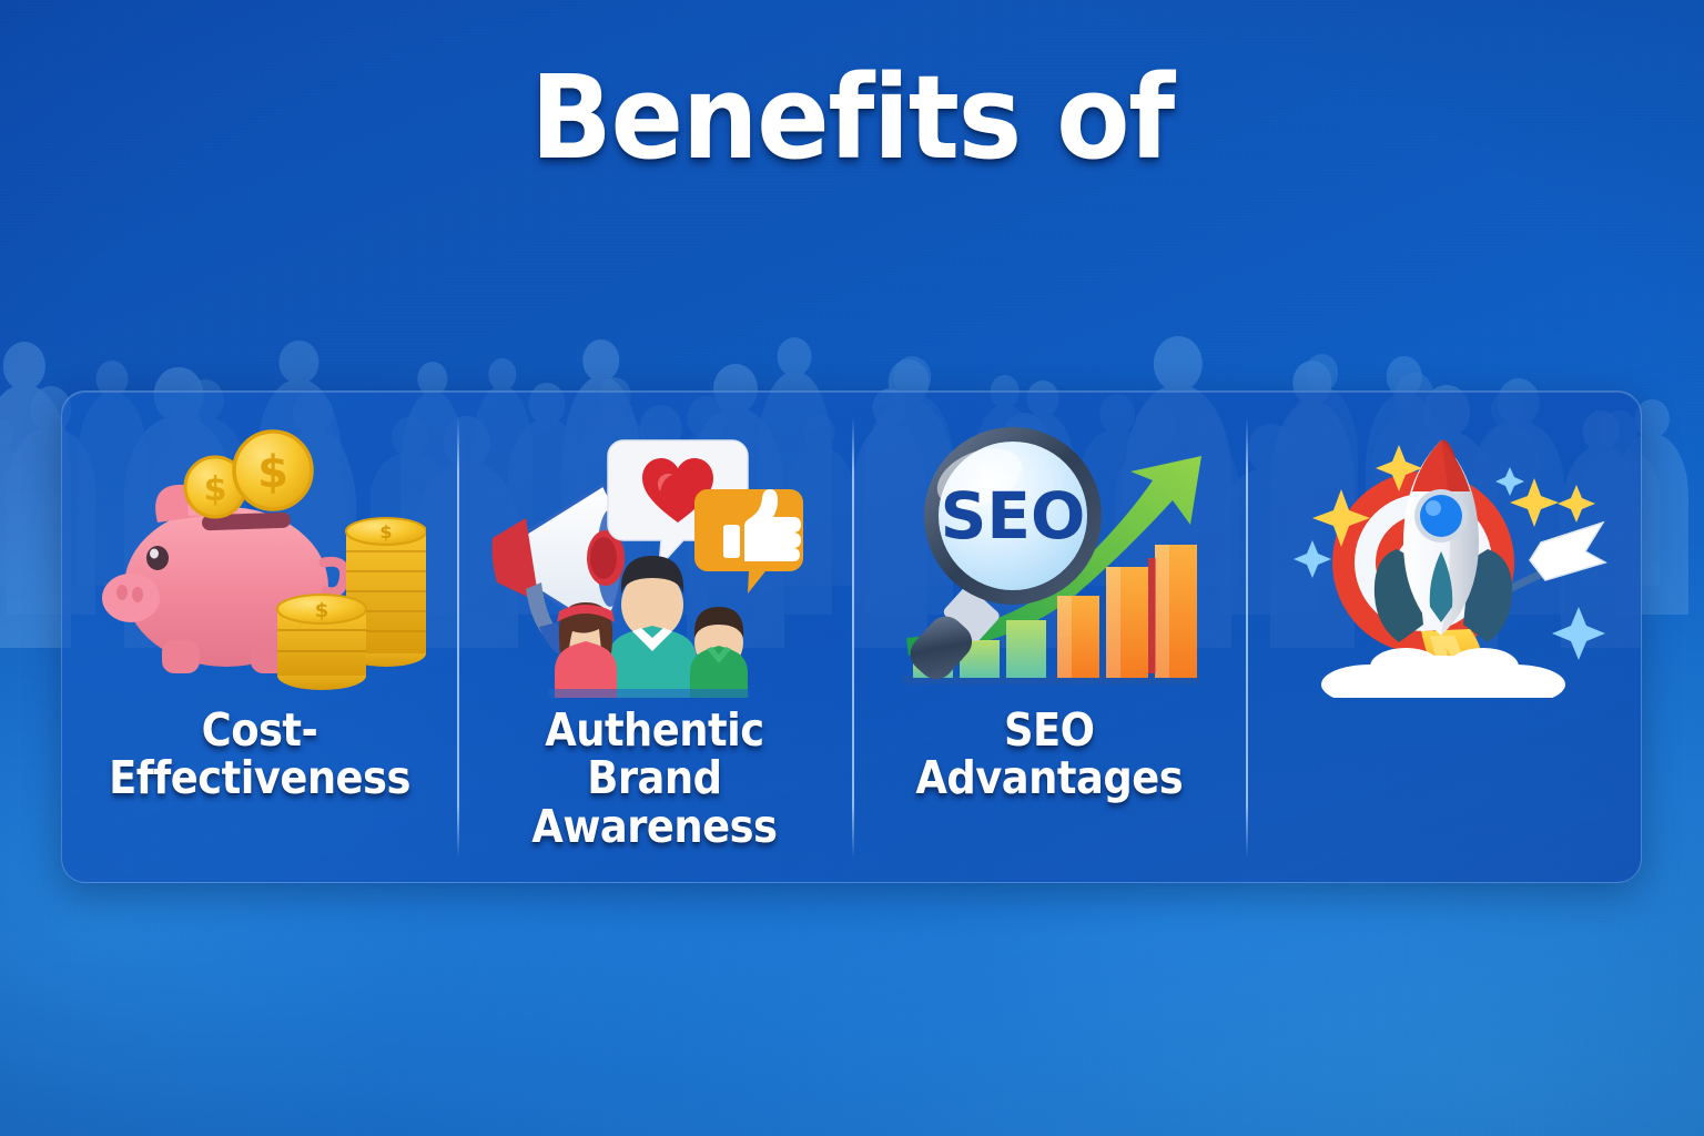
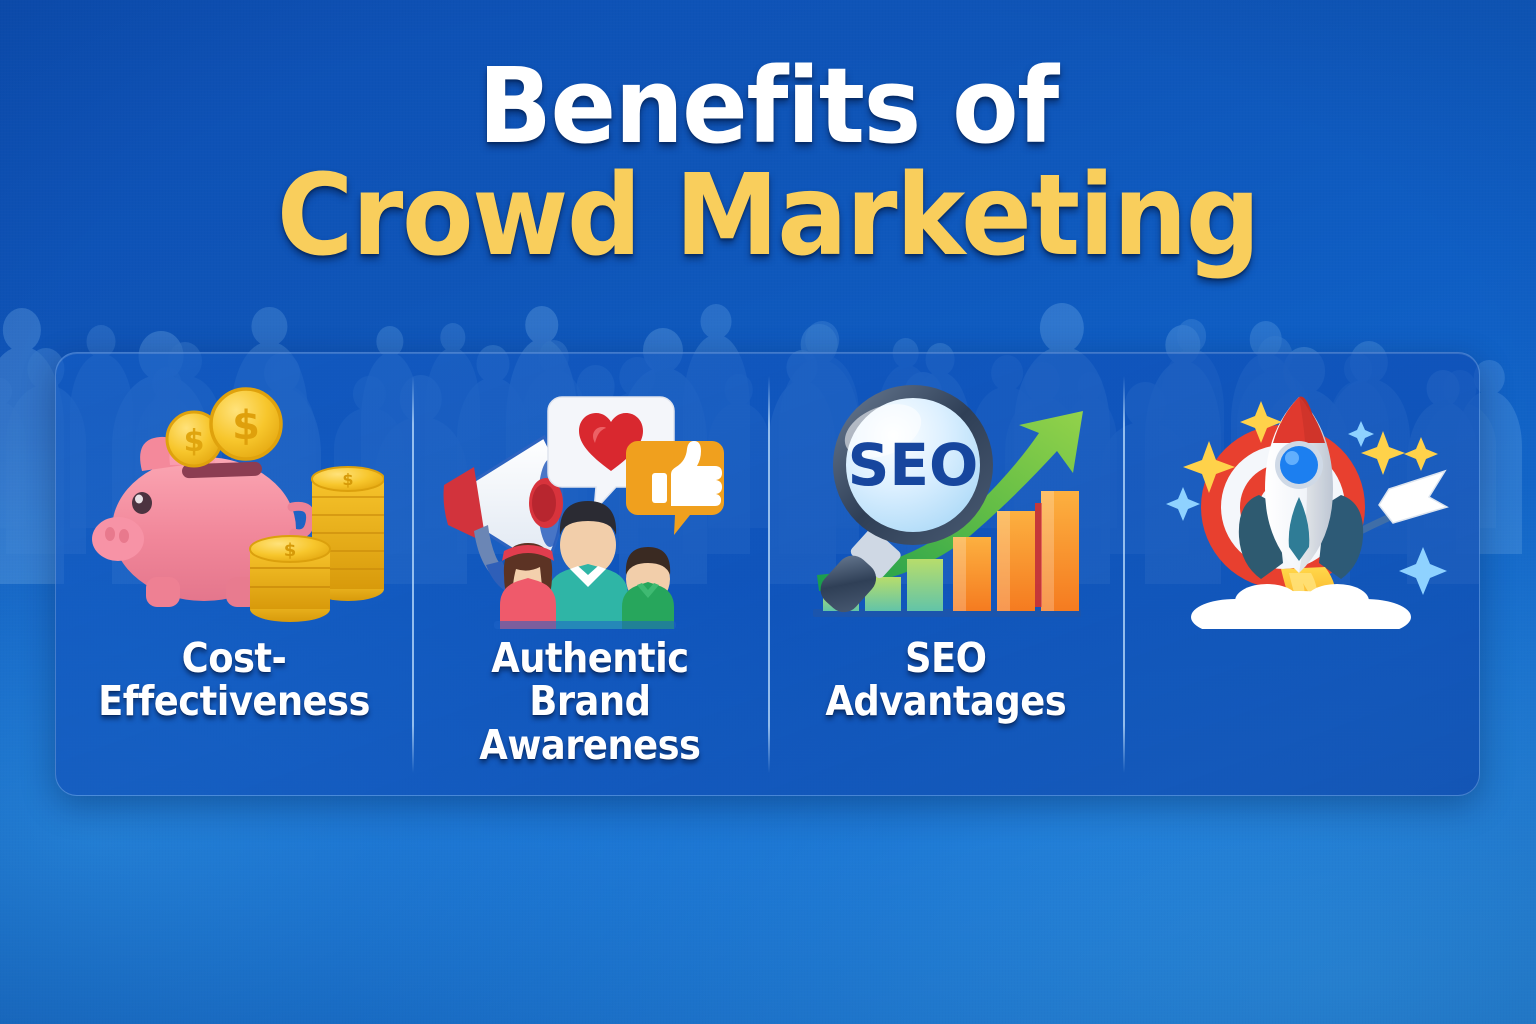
  Benefits of
+ Crowd Marketing
  $
  $
  $
  $
  Cost-
  Effectiveness
  Authentic
  Brand Awareness
  SEO
  SEO
  Advantages
